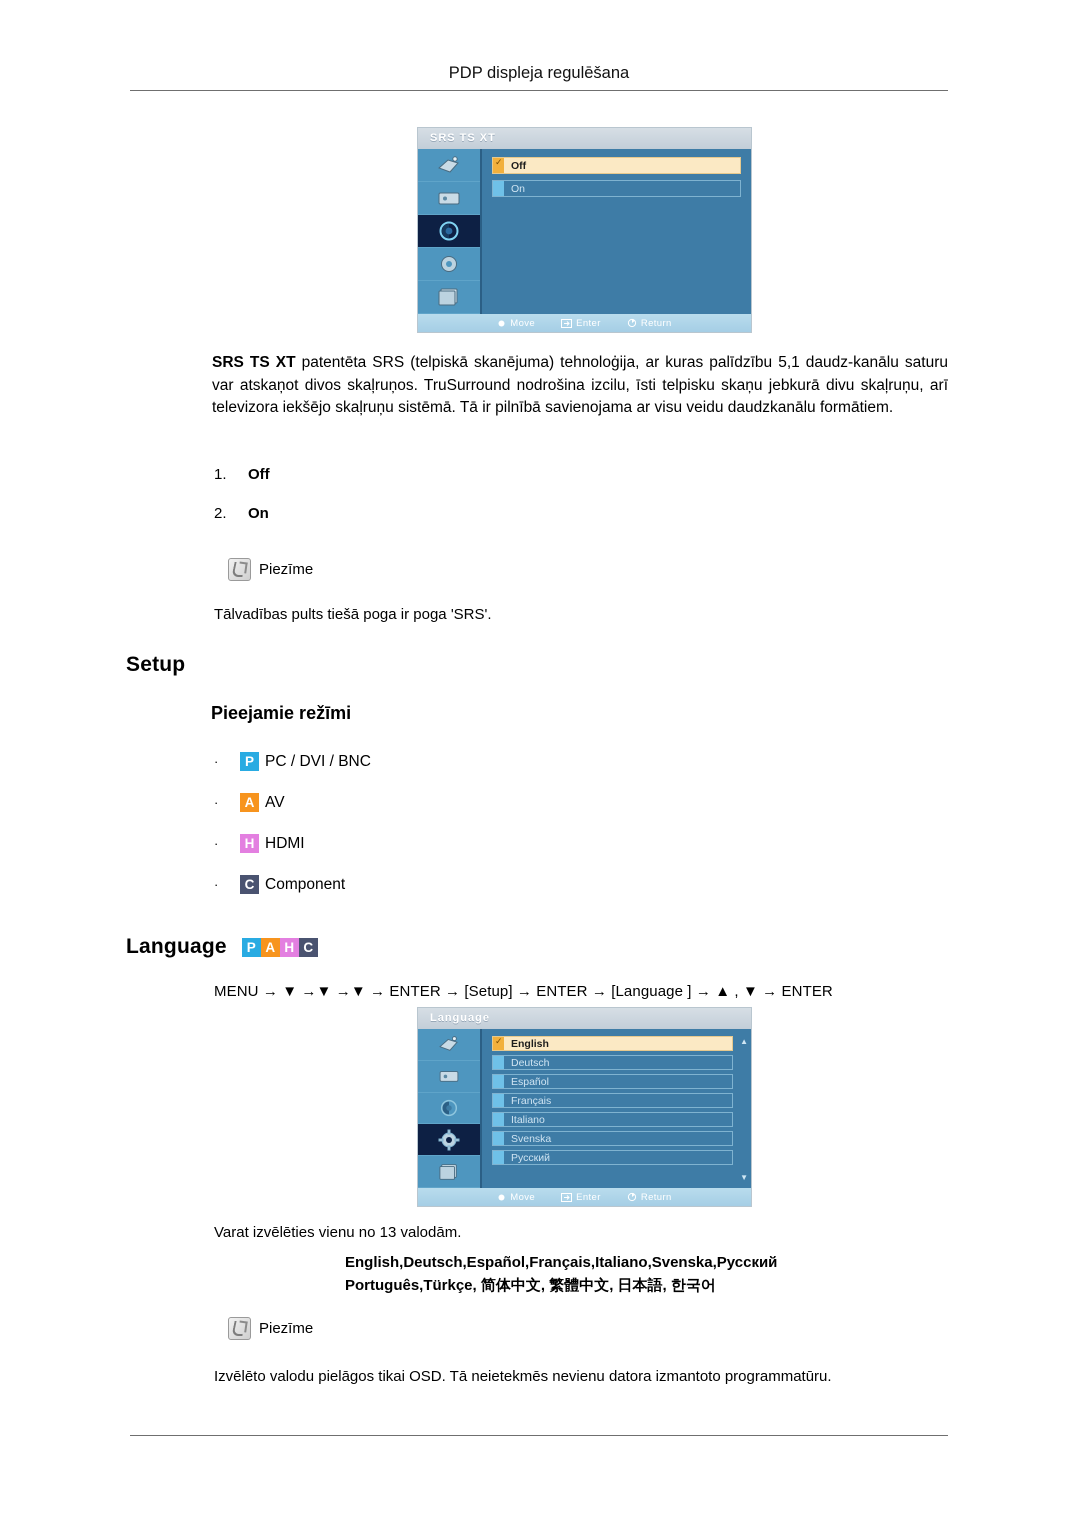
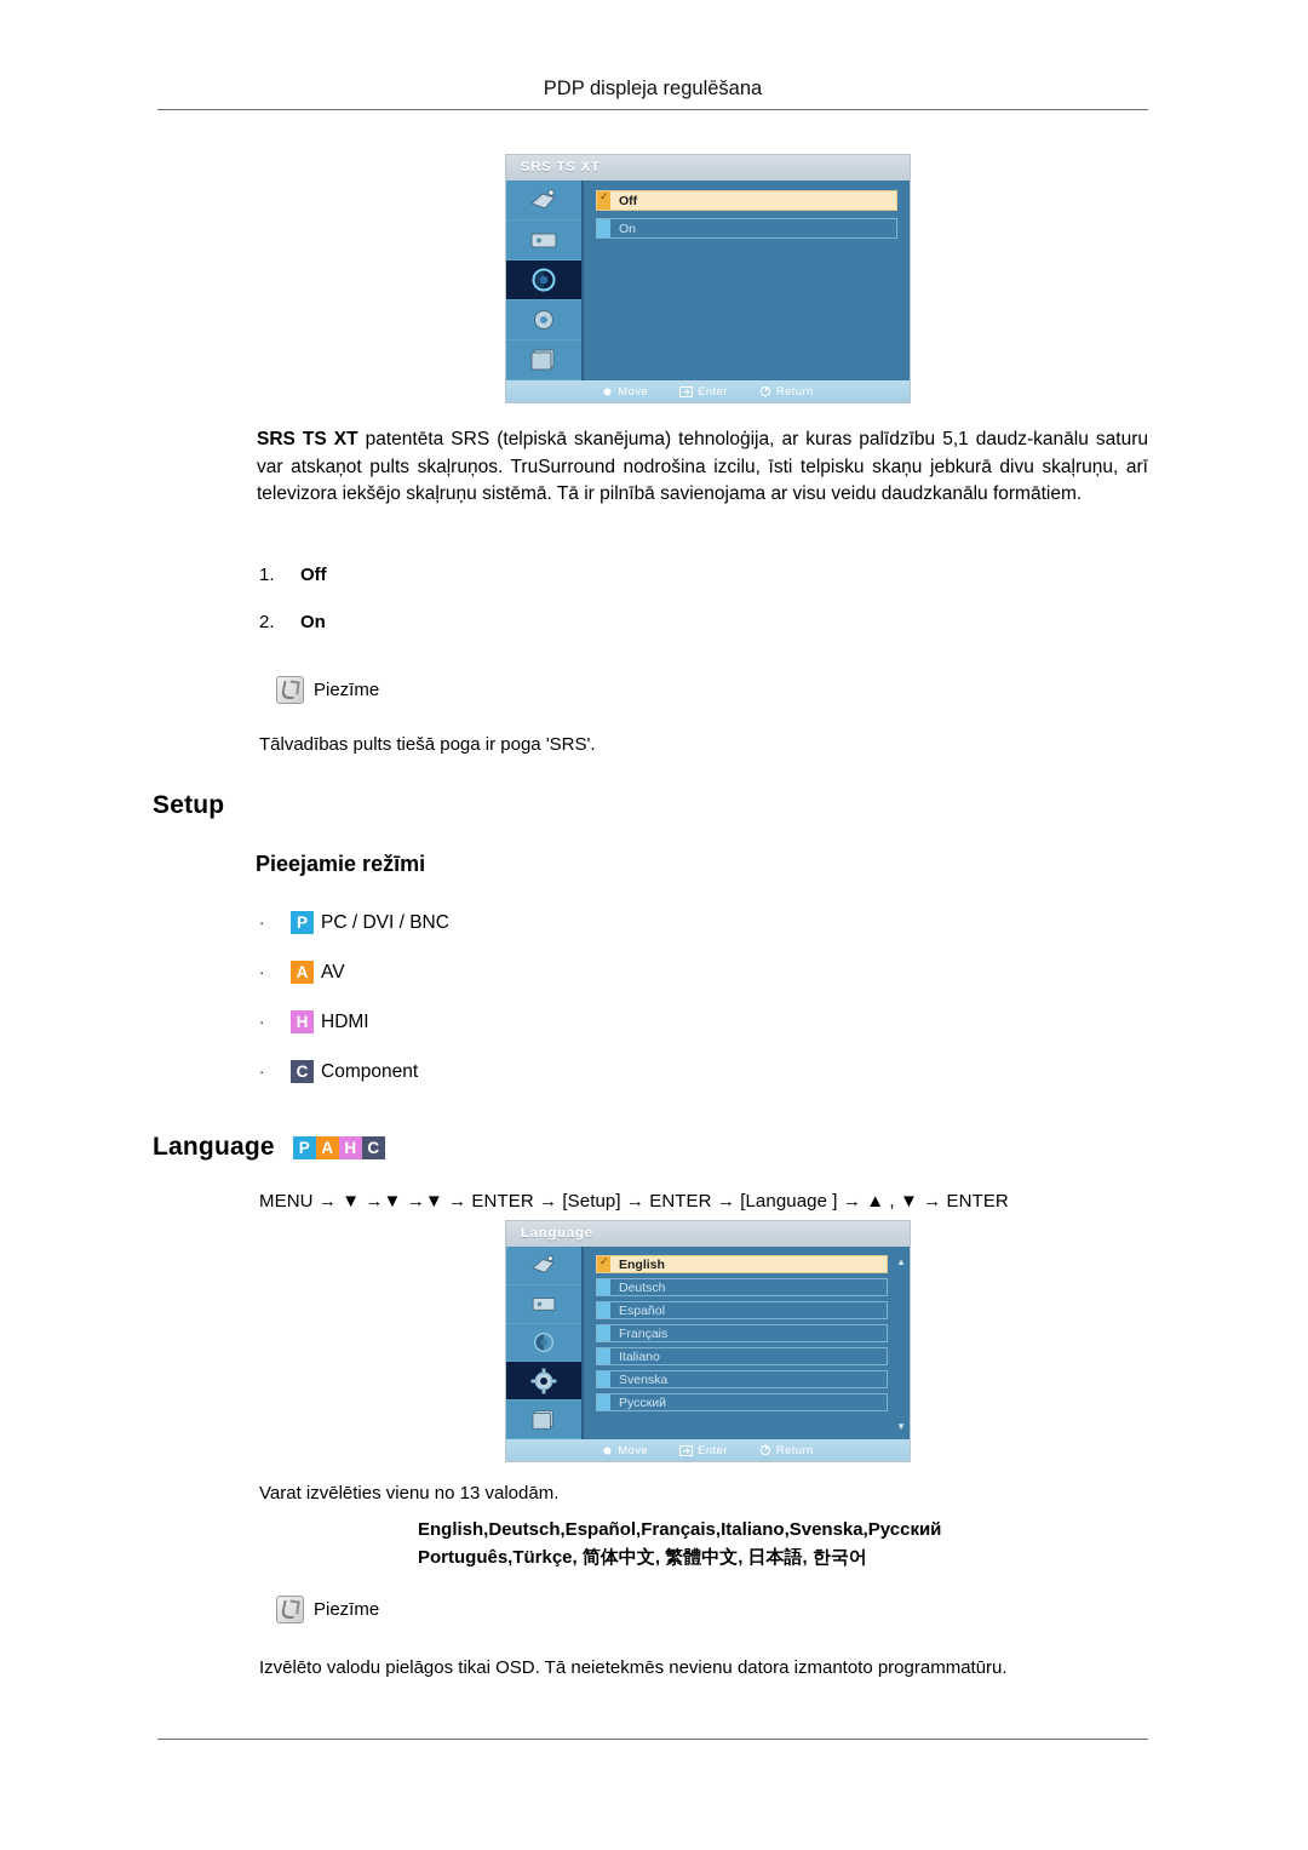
  PDP displeja regulēšana
  SRS TS XT
  Off
  On
  Move
  Enter
  Return
- SRS TS XT patentēta SRS (telpiskā skanējuma) tehnoloģija, ar kuras palīdzību 5,1 daudz-kanālu saturu var atskaņot divos skaļruņos. TruSurround nodrošina izcilu, īsti telpisku skaņu jebkurā divu skaļruņu, arī televizora iekšējo skaļruņu sistēmā. Tā ir pilnībā savienojama ar visu veidu daudzkanālu formātiem.
+ SRS TS XT patentēta SRS (telpiskā skanējuma) tehnoloģija, ar kuras palīdzību 5,1 daudz-kanālu saturu var atskaņot pults skaļruņos. TruSurround nodrošina izcilu, īsti telpisku skaņu jebkurā divu skaļruņu, arī televizora iekšējo skaļruņu sistēmā. Tā ir pilnībā savienojama ar visu veidu daudzkanālu formātiem.
  1.
  Off
  2.
  On
  Piezīme
  Tālvadības pults tiešā poga ir poga 'SRS'.
  Setup
  Pieejamie režīmi
  ·
  P
  PC / DVI / BNC
  ·
  A
  AV
  ·
  H
  HDMI
  ·
  C
  Component
  Language
  P
  A
  H
  C
  MENU → ▼ →▼ →▼ → ENTER → [Setup] → ENTER → [Language ] → ▲ , ▼ → ENTER
  Language
  English
  Deutsch
  Español
  Français
  Italiano
  Svenska
  Русский
  ▲
  ▼
  Move
  Enter
  Return
  Varat izvēlēties vienu no 13 valodām.
  English,Deutsch,Español,Français,Italiano,Svenska,Русский
  Português,Türkçe, 简体中文, 繁體中文, 日本語, 한국어
  Piezīme
  Izvēlēto valodu pielāgos tikai OSD. Tā neietekmēs nevienu datora izmantoto programmatūru.
